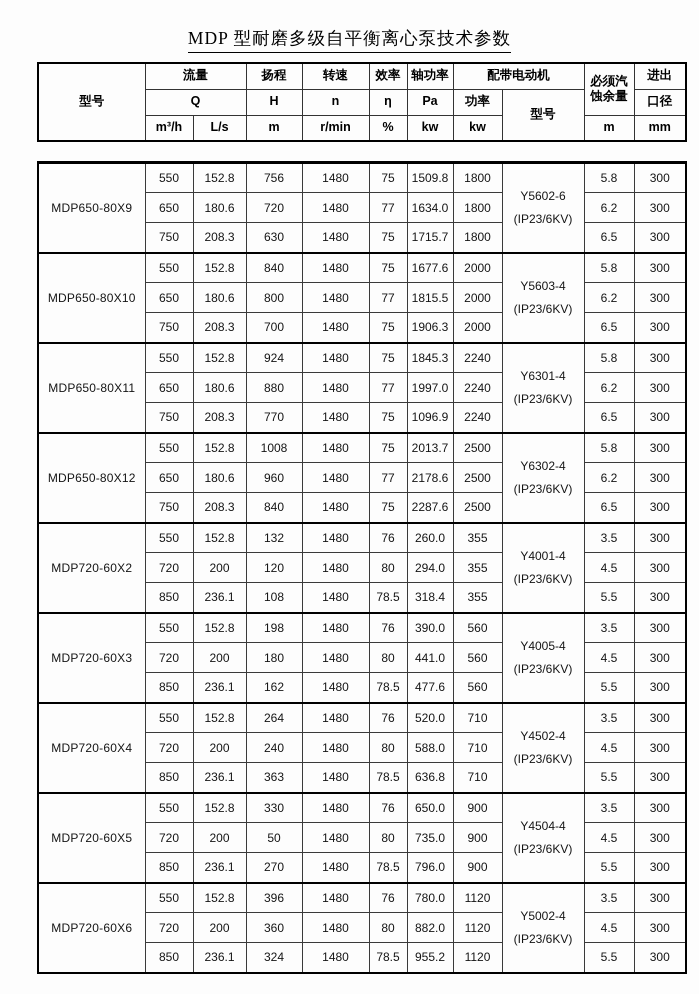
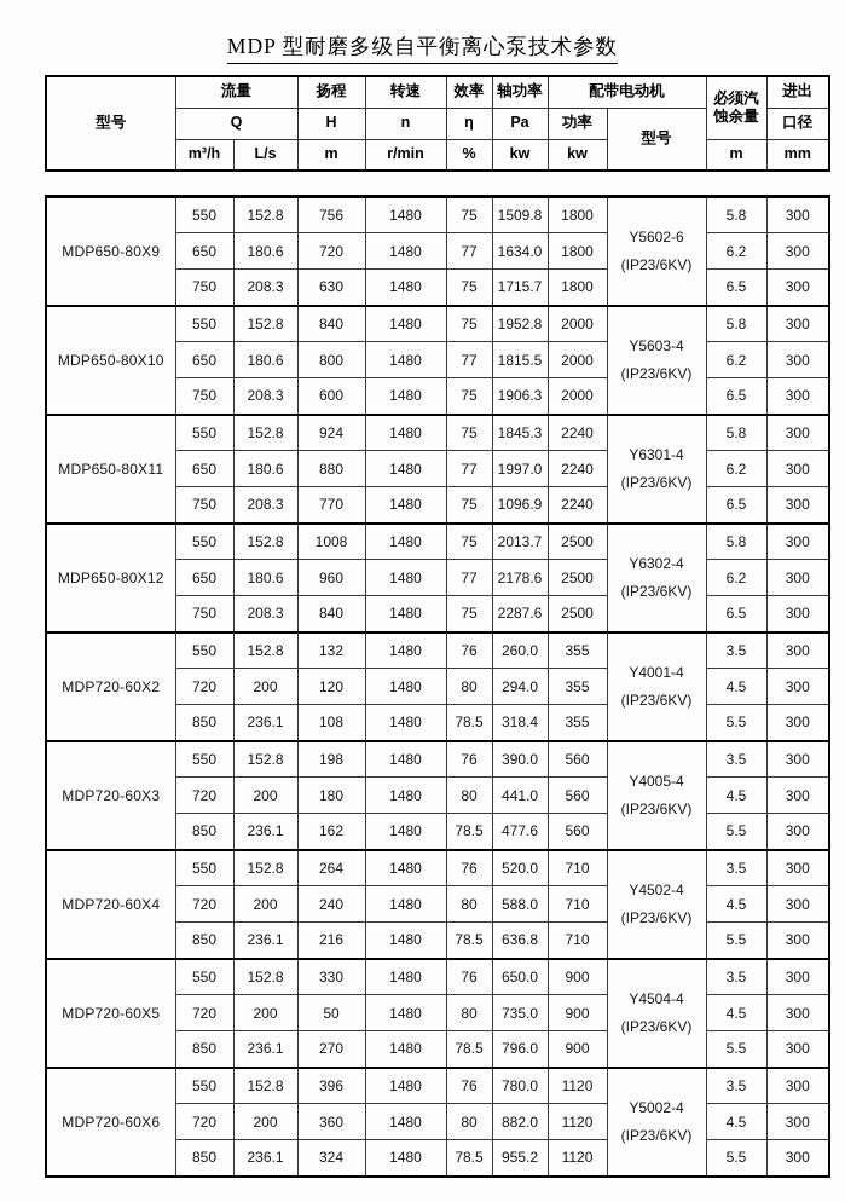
  MDP 型耐磨多级自平衡离心泵技术参数
  型号	流量	扬程	转速	效率	轴功率	配带电动机	必须汽蚀余量	进出
  Q	H	n	η	Pa	功率	型号	口径
  m³/h	L/s	m	r/min	%	kw	kw	m	mm
  MDP650-80X9	550	152.8	756	1480	75	1509.8	1800	Y5602-6(IP23/6KV)	5.8	300
  650	180.6	720	1480	77	1634.0	1800	6.2	300
  750	208.3	630	1480	75	1715.7	1800	6.5	300
- MDP650-80X10	550	152.8	840	1480	75	1677.6	2000	Y5603-4(IP23/6KV)	5.8	300
+ MDP650-80X10	550	152.8	840	1480	75	1952.8	2000	Y5603-4(IP23/6KV)	5.8	300
  650	180.6	800	1480	77	1815.5	2000	6.2	300
- 750	208.3	700	1480	75	1906.3	2000	6.5	300
+ 750	208.3	600	1480	75	1906.3	2000	6.5	300
  MDP650-80X11	550	152.8	924	1480	75	1845.3	2240	Y6301-4(IP23/6KV)	5.8	300
  650	180.6	880	1480	77	1997.0	2240	6.2	300
  750	208.3	770	1480	75	1096.9	2240	6.5	300
  MDP650-80X12	550	152.8	1008	1480	75	2013.7	2500	Y6302-4(IP23/6KV)	5.8	300
  650	180.6	960	1480	77	2178.6	2500	6.2	300
  750	208.3	840	1480	75	2287.6	2500	6.5	300
  MDP720-60X2	550	152.8	132	1480	76	260.0	355	Y4001-4(IP23/6KV)	3.5	300
  720	200	120	1480	80	294.0	355	4.5	300
  850	236.1	108	1480	78.5	318.4	355	5.5	300
  MDP720-60X3	550	152.8	198	1480	76	390.0	560	Y4005-4(IP23/6KV)	3.5	300
  720	200	180	1480	80	441.0	560	4.5	300
  850	236.1	162	1480	78.5	477.6	560	5.5	300
  MDP720-60X4	550	152.8	264	1480	76	520.0	710	Y4502-4(IP23/6KV)	3.5	300
  720	200	240	1480	80	588.0	710	4.5	300
- 850	236.1	363	1480	78.5	636.8	710	5.5	300
+ 850	236.1	216	1480	78.5	636.8	710	5.5	300
  MDP720-60X5	550	152.8	330	1480	76	650.0	900	Y4504-4(IP23/6KV)	3.5	300
  720	200	50	1480	80	735.0	900	4.5	300
  850	236.1	270	1480	78.5	796.0	900	5.5	300
  MDP720-60X6	550	152.8	396	1480	76	780.0	1120	Y5002-4(IP23/6KV)	3.5	300
  720	200	360	1480	80	882.0	1120	4.5	300
  850	236.1	324	1480	78.5	955.2	1120	5.5	300
